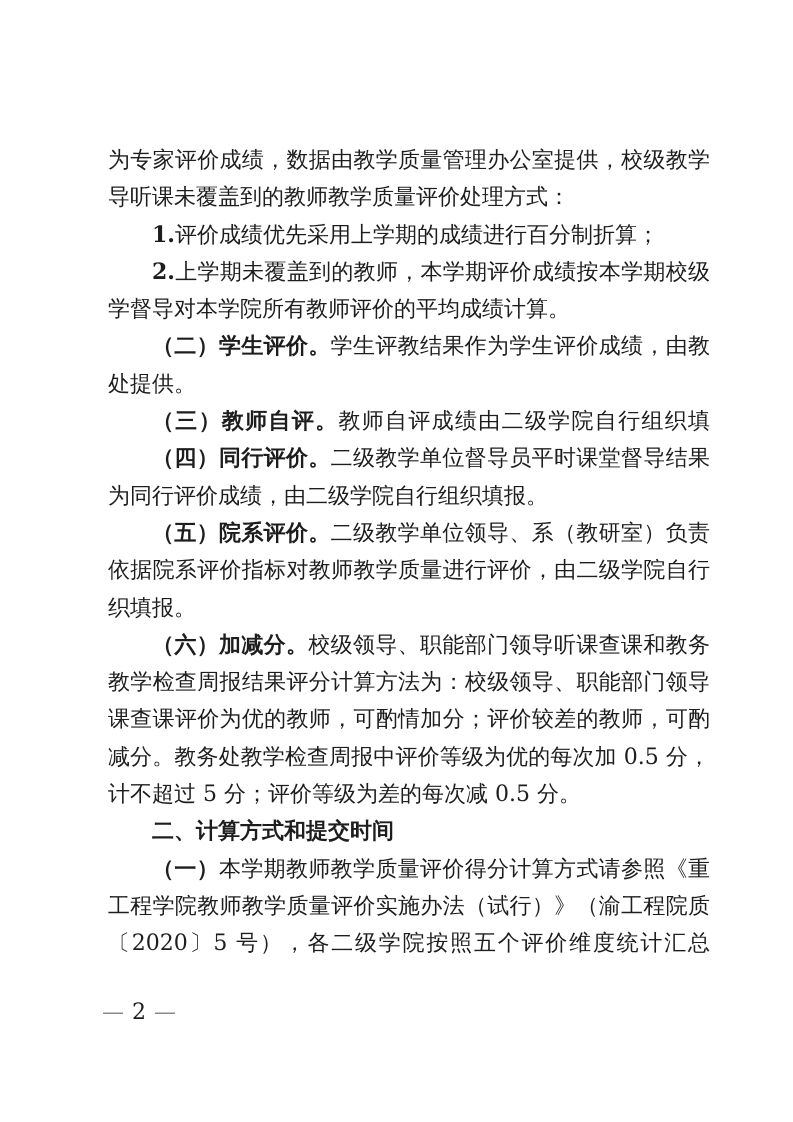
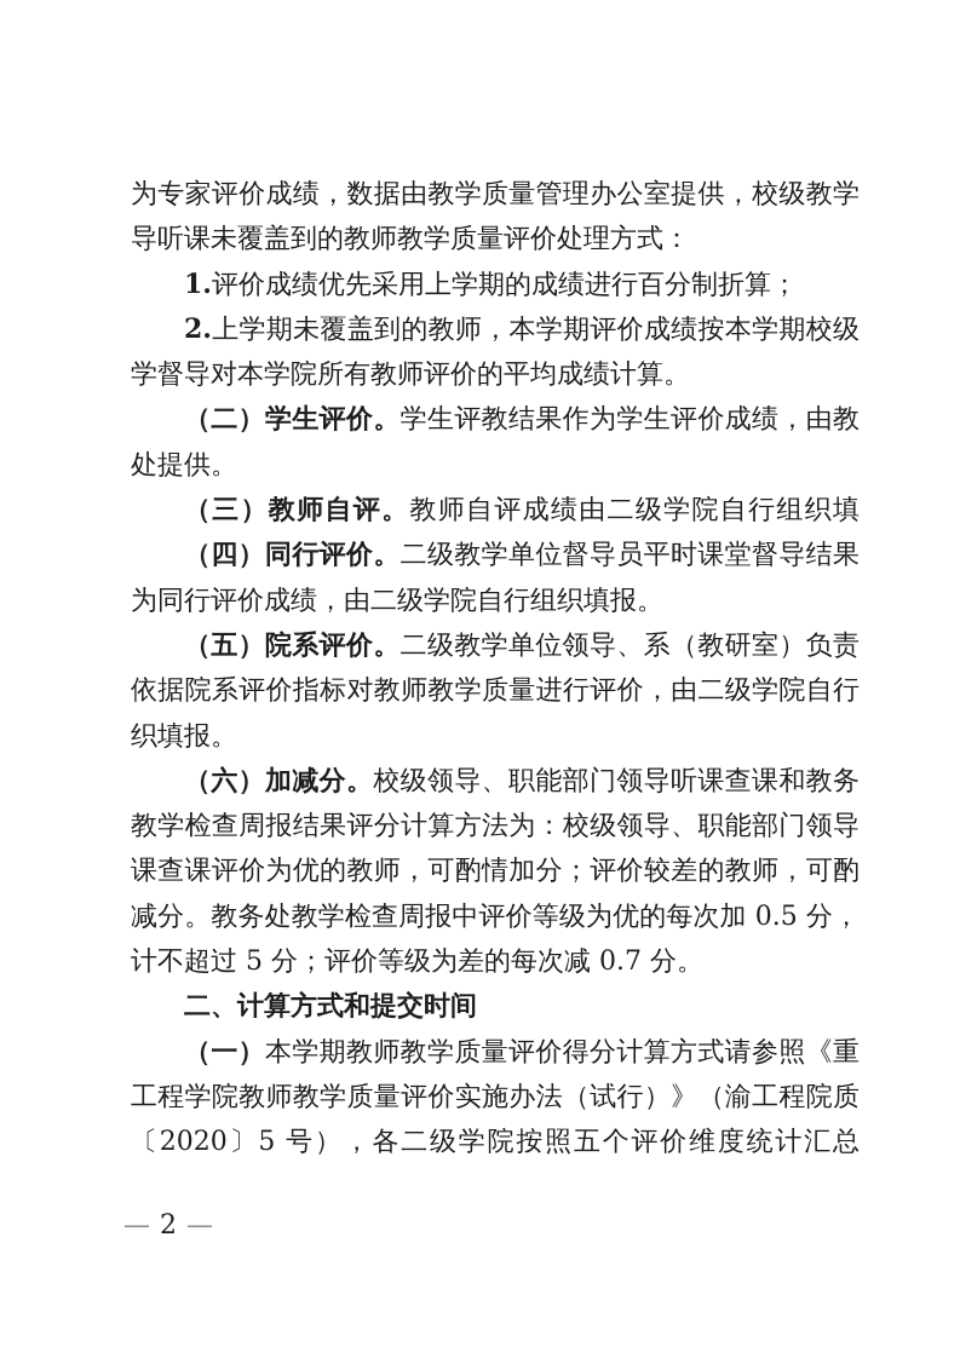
  为专家评价成绩，数据由教学质量管理办公室提供，校级教学
  导听课未覆盖到的教师教学质量评价处理方式：
  1.评价成绩优先采用上学期的成绩进行百分制折算；
  2.上学期未覆盖到的教师，本学期评价成绩按本学期校级
  学督导对本学院所有教师评价的平均成绩计算。
  （二）学生评价。学生评教结果作为学生评价成绩，由教
  处提供。
  （三）教师自评。教师自评成绩由二级学院自行组织填
  （四）同行评价。二级教学单位督导员平时课堂督导结果
  为同行评价成绩，由二级学院自行组织填报。
  （五）院系评价。二级教学单位领导、系（教研室）负责
  依据院系评价指标对教师教学质量进行评价，由二级学院自行
  织填报。
  （六）加减分。校级领导、职能部门领导听课查课和教务
  教学检查周报结果评分计算方法为：校级领导、职能部门领导
  课查课评价为优的教师，可酌情加分；评价较差的教师，可酌
  减分。教务处教学检查周报中评价等级为优的每次加 0.5 分，
- 计不超过 5 分；评价等级为差的每次减 0.5 分。
+ 计不超过 5 分；评价等级为差的每次减 0.7 分。
  二、计算方式和提交时间
  （一）本学期教师教学质量评价得分计算方式请参照《重
  工程学院教师教学质量评价实施办法（试行）》（渝工程院质
  〔2020〕5 号），各二级学院按照五个评价维度统计汇总
  — 2 —
